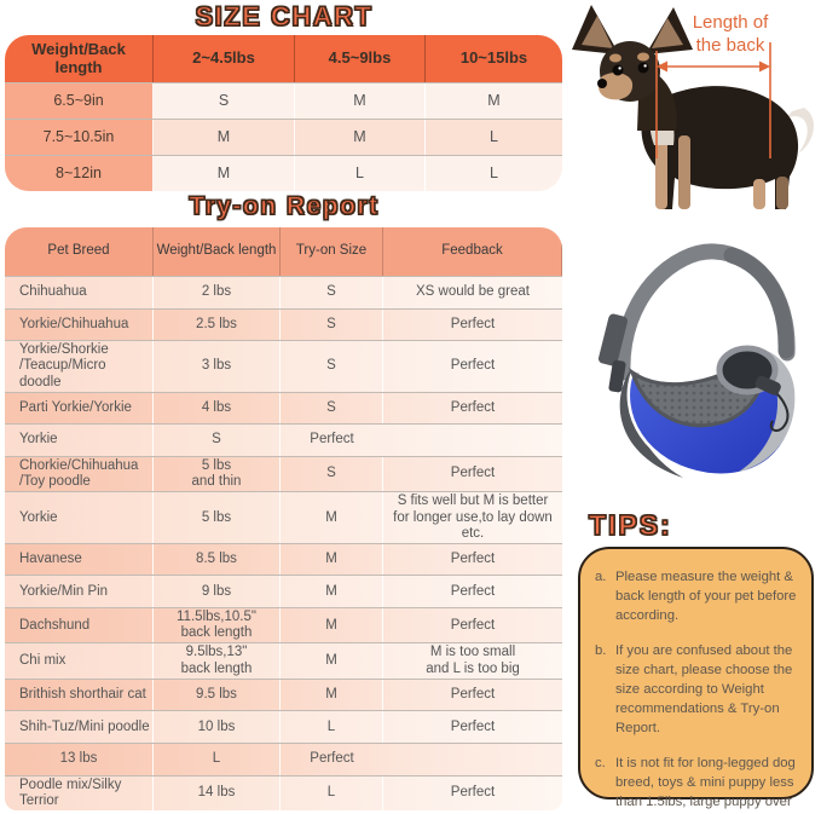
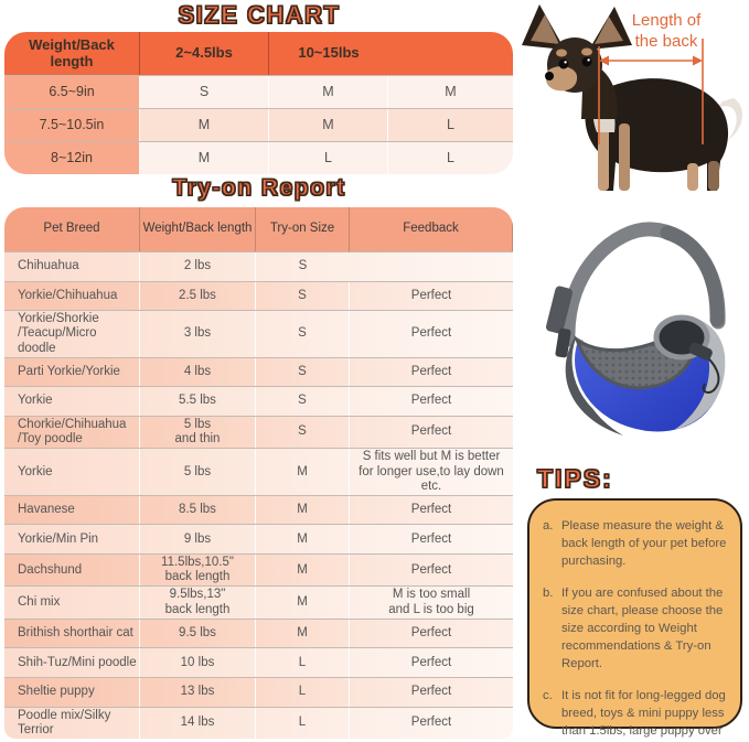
  SIZE CHART
  Weight/Back length
  2~4.5lbs
- 4.5~9lbs
  10~15lbs
  6.5~9in
  S
  M
  M
  7.5~10.5in
  M
  M
  L
  8~12in
  M
  L
  L
  Try-on Report
  Pet Breed
  Weight/Back length
  Try-on Size
  Feedback
  Chihuahua
  2 lbs
  S
- XS would be great
  Yorkie/Chihuahua
  2.5 lbs
  S
  Perfect
  Yorkie/Shorkie
  /Teacup/Micro doodle
  3 lbs
  S
  Perfect
  Parti Yorkie/Yorkie
  4 lbs
  S
  Perfect
  Yorkie
+ 5.5 lbs
  S
  Perfect
  Chorkie/Chihuahua
  /Toy poodle
  5 lbs
  and thin
  S
  Perfect
  Yorkie
  5 lbs
  M
  S fits well but M is better
  for longer use,to lay down etc.
  Havanese
  8.5 lbs
  M
  Perfect
  Yorkie/Min Pin
  9 lbs
  M
  Perfect
  Dachshund
  11.5lbs,10.5"
  back length
  M
  Perfect
  Chi mix
  9.5lbs,13"
  back length
  M
  M is too small
  and L is too big
  Brithish shorthair cat
  9.5 lbs
  M
  Perfect
  Shih-Tuz/Mini poodle
  10 lbs
  L
  Perfect
+ Sheltie puppy
  13 lbs
  L
  Perfect
  Poodle mix/Silky
  Terrior
  14 lbs
  L
  Perfect
  Length of
  the back
  TIPS:
  a.
- Please measure the weight & back length of your pet before according.
+ Please measure the weight & back length of your pet before purchasing.
  b.
  If you are confused about the size chart, please choose the size according to Weight recommendations & Try-on Report.
  c.
  It is not fit for long-legged dog breed, toys & mini puppy less than 1.5lbs, large puppy over
